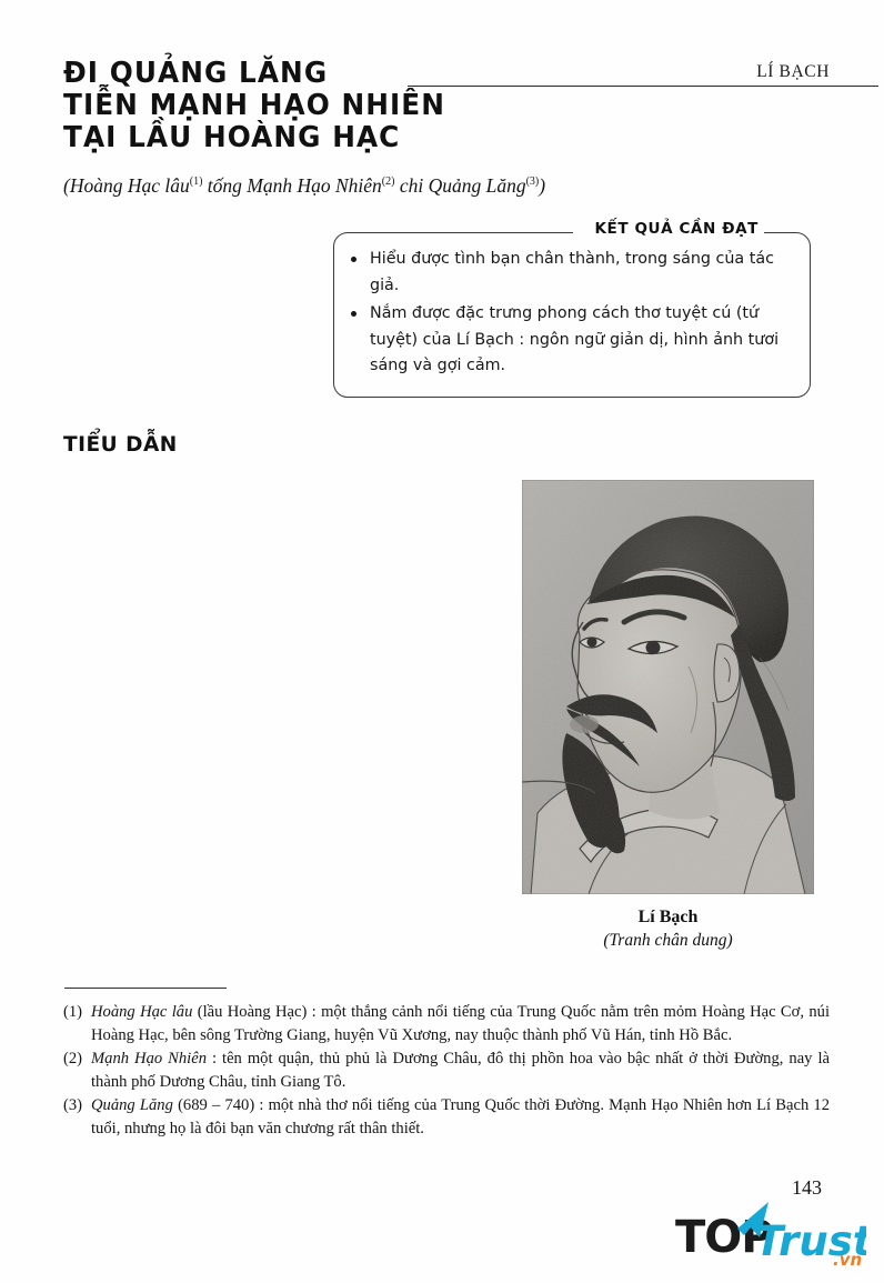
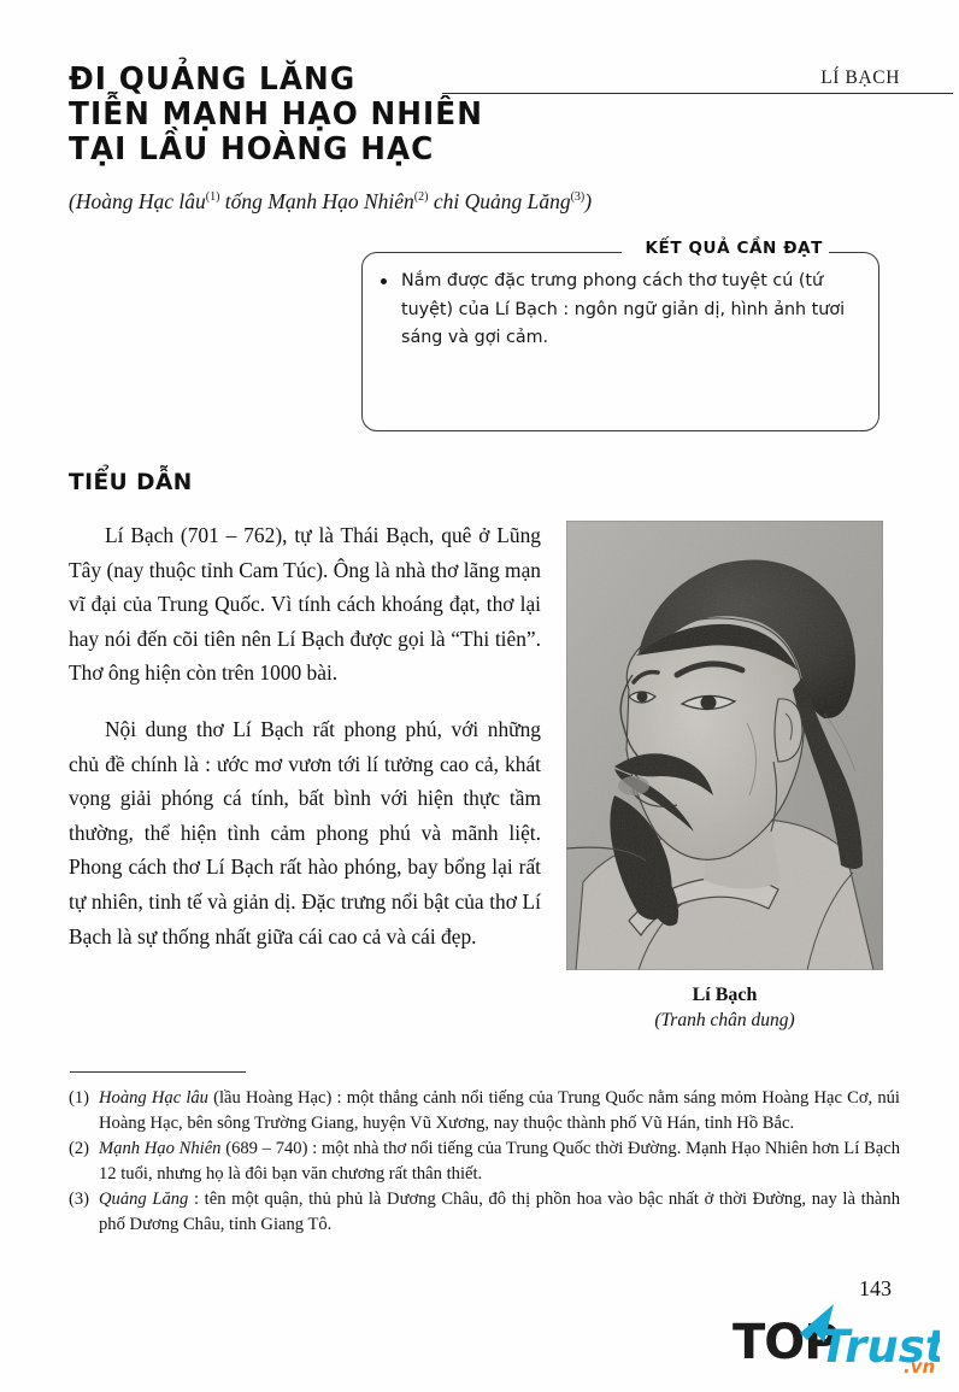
  LÍ BẠCH
  ĐI QUẢNG LĂNG
  TIỄN MẠNH HẠO NHIÊN
  TẠI LẦU HOÀNG HẠC
  (Hoàng Hạc lâu(1) tống Mạnh Hạo Nhiên(2) chi Quảng Lăng(3))
  KẾT QUẢ CẦN ĐẠT
- Hiểu được tình bạn chân thành, trong sáng của tác giả.
  Nắm được đặc trưng phong cách thơ tuyệt cú (tứ tuyệt) của Lí Bạch : ngôn ngữ giản dị, hình ảnh tươi sáng và gợi cảm.
  TIỂU DẪN
+ Lí Bạch (701 – 762), tự là Thái Bạch, quê ở Lũng Tây (nay thuộc tỉnh Cam Túc). Ông là nhà thơ lãng mạn vĩ đại của Trung Quốc. Vì tính cách khoáng đạt, thơ lại hay nói đến cõi tiên nên Lí Bạch được gọi là “Thi tiên”. Thơ ông hiện còn trên 1000 bài.
+ Nội dung thơ Lí Bạch rất phong phú, với những chủ đề chính là : ước mơ vươn tới lí tưởng cao cả, khát vọng giải phóng cá tính, bất bình với hiện thực tầm thường, thể hiện tình cảm phong phú và mãnh liệt. Phong cách thơ Lí Bạch rất hào phóng, bay bổng lại rất tự nhiên, tinh tế và giản dị. Đặc trưng nổi bật của thơ Lí Bạch là sự thống nhất giữa cái cao cả và cái đẹp.
  Lí Bạch
  (Tranh chân dung)
  (1)
- Hoàng Hạc lâu (lầu Hoàng Hạc) : một thắng cảnh nổi tiếng của Trung Quốc nằm trên mỏm Hoàng Hạc Cơ, núi Hoàng Hạc, bên sông Trường Giang, huyện Vũ Xương, nay thuộc thành phố Vũ Hán, tỉnh Hồ Bắc.
+ Hoàng Hạc lâu (lầu Hoàng Hạc) : một thắng cảnh nổi tiếng của Trung Quốc nằm sáng mỏm Hoàng Hạc Cơ, núi Hoàng Hạc, bên sông Trường Giang, huyện Vũ Xương, nay thuộc thành phố Vũ Hán, tỉnh Hồ Bắc.
  (2)
- Mạnh Hạo Nhiên : tên một quận, thủ phủ là Dương Châu, đô thị phồn hoa vào bậc nhất ở thời Đường, nay là thành phố Dương Châu, tỉnh Giang Tô.
+ Mạnh Hạo Nhiên (689 – 740) : một nhà thơ nổi tiếng của Trung Quốc thời Đường. Mạnh Hạo Nhiên hơn Lí Bạch 12 tuổi, nhưng họ là đôi bạn văn chương rất thân thiết.
  (3)
- Quảng Lăng (689 – 740) : một nhà thơ nổi tiếng của Trung Quốc thời Đường. Mạnh Hạo Nhiên hơn Lí Bạch 12 tuổi, nhưng họ là đôi bạn văn chương rất thân thiết.
+ Quảng Lăng : tên một quận, thủ phủ là Dương Châu, đô thị phồn hoa vào bậc nhất ở thời Đường, nay là thành phố Dương Châu, tỉnh Giang Tô.
  143
  TOP
  Trust
  .vn
